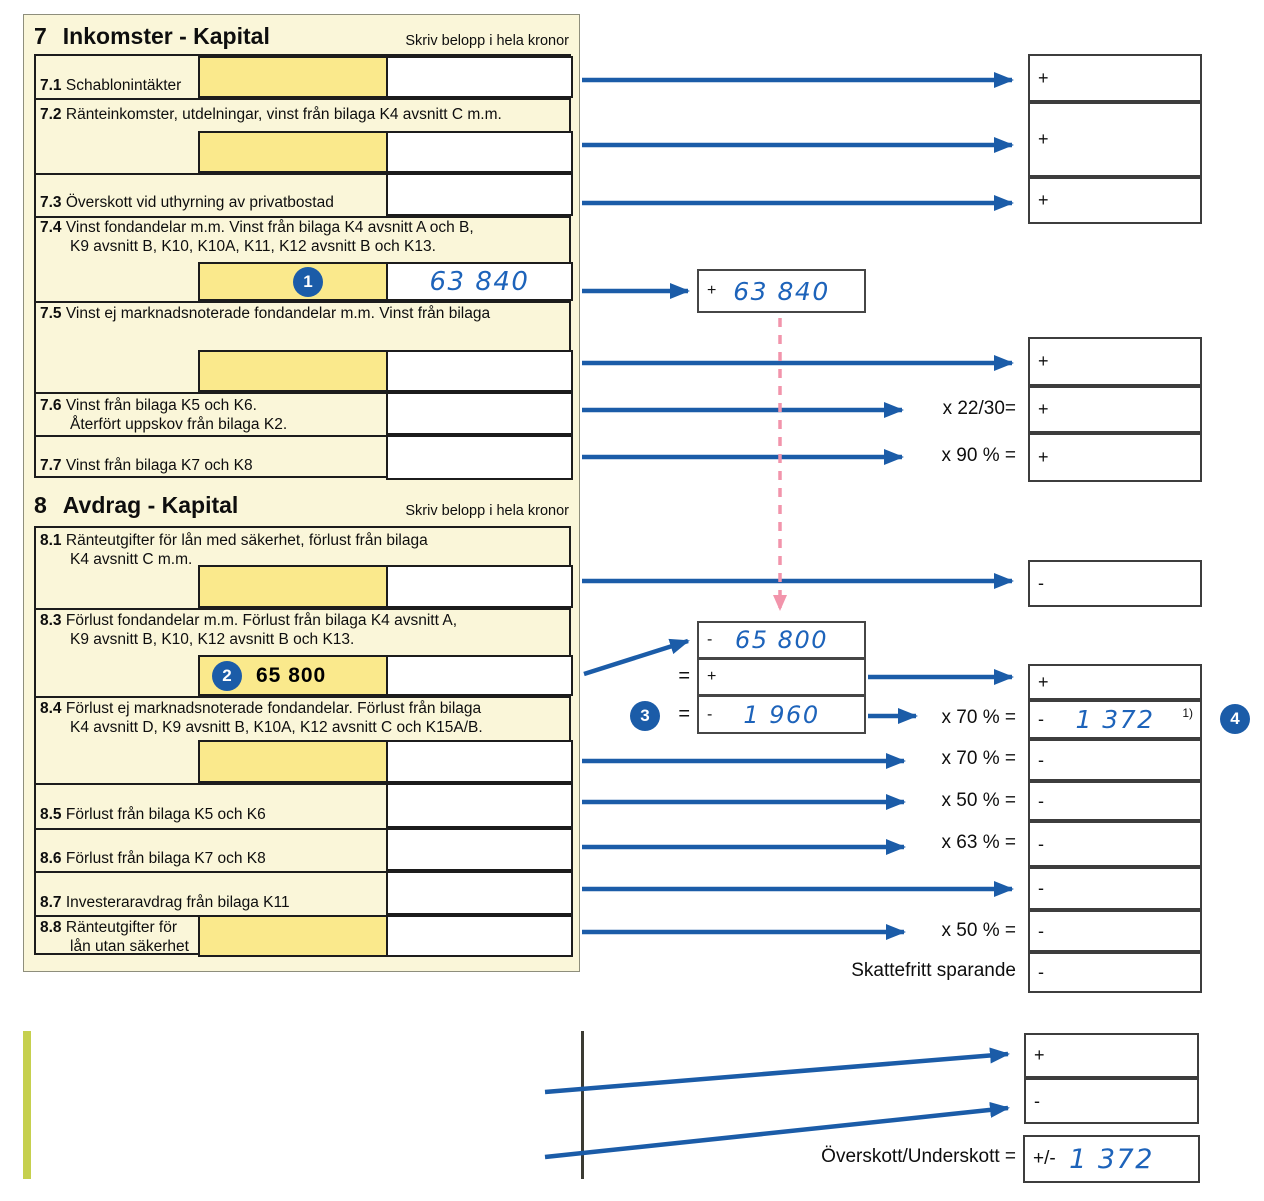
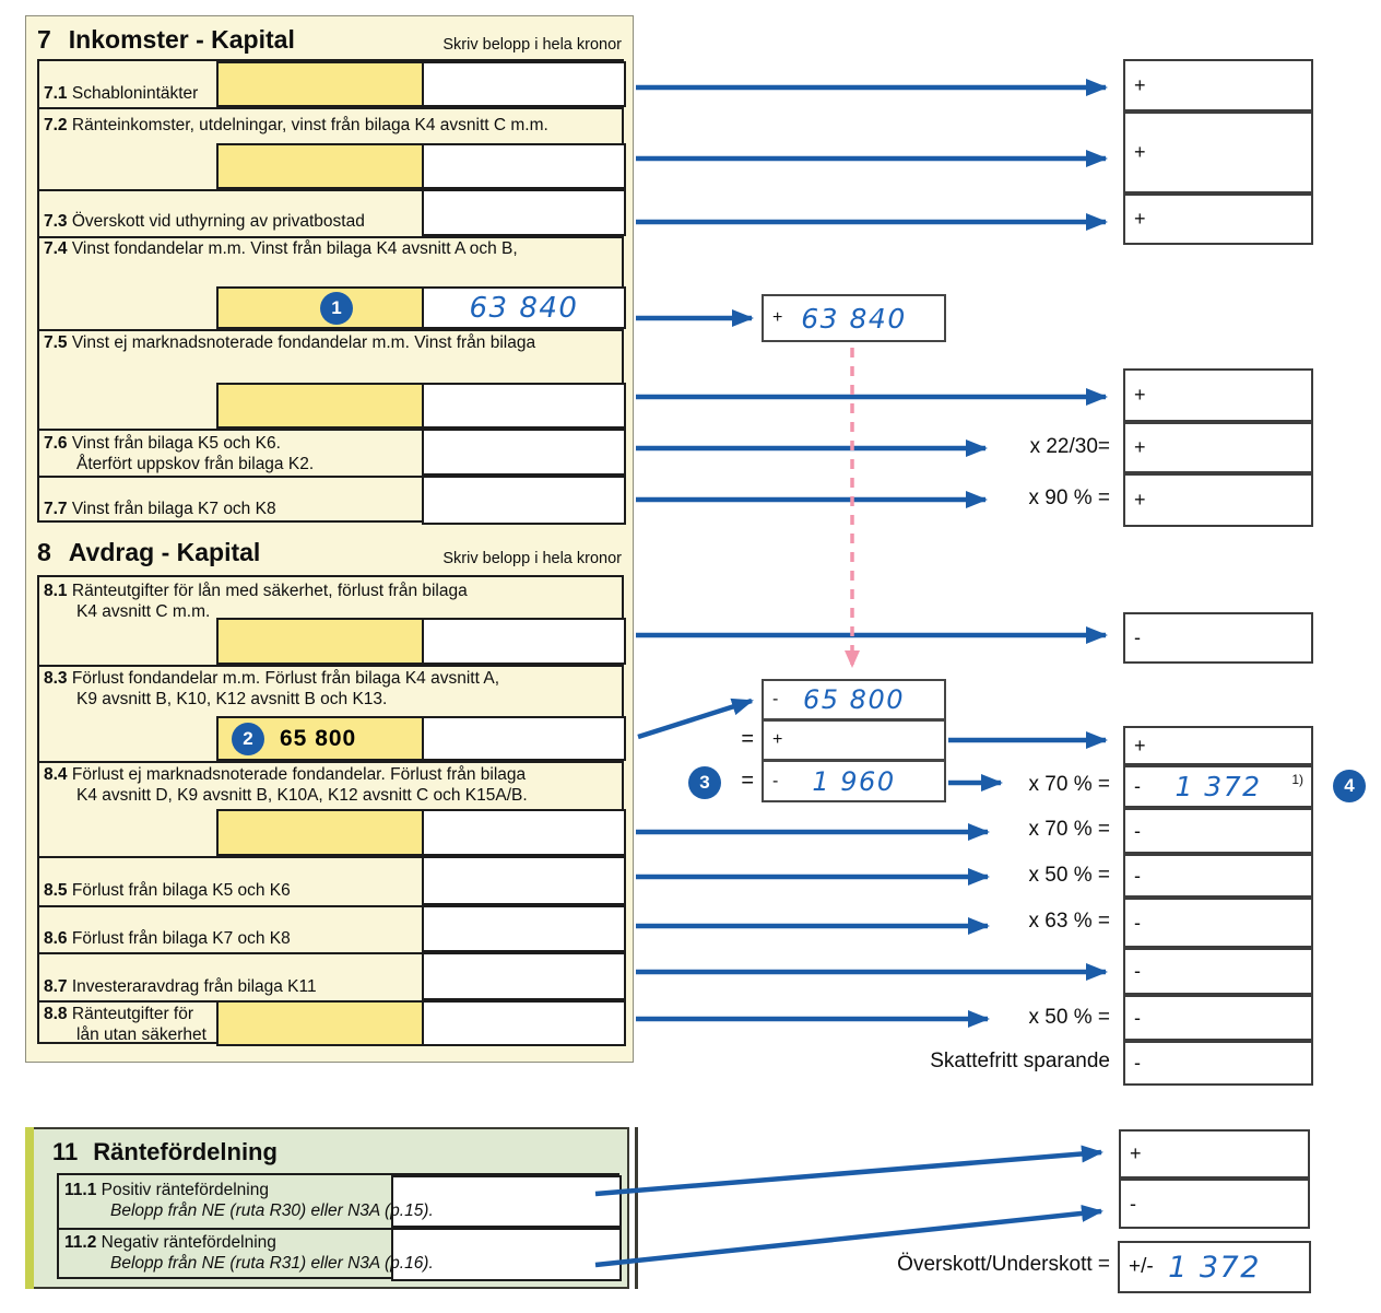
  7 Inkomster - Kapital
  Skriv belopp i hela kronor
  1
  63 840
  7.1 Schablonintäkter
  7.2 Ränteinkomster, utdelningar, vinst från bilaga K4 avsnitt C m.m.
  7.3 Överskott vid uthyrning av privatbostad
  7.4 Vinst fondandelar m.m. Vinst från bilaga K4 avsnitt A och B,
- K9 avsnitt B, K10, K10A, K11, K12 avsnitt B och K13.
  7.5 Vinst ej marknadsnoterade fondandelar m.m. Vinst från bilaga
  7.6 Vinst från bilaga K5 och K6.
  Återfört uppskov från bilaga K2.
  7.7 Vinst från bilaga K7 och K8
  8 Avdrag - Kapital
  Skriv belopp i hela kronor
  2
  65 800
  8.1 Ränteutgifter för lån med säkerhet, förlust från bilaga
  K4 avsnitt C m.m.
  8.3 Förlust fondandelar m.m. Förlust från bilaga K4 avsnitt A,
  K9 avsnitt B, K10, K12 avsnitt B och K13.
  8.4 Förlust ej marknadsnoterade fondandelar. Förlust från bilaga
  K4 avsnitt D, K9 avsnitt B, K10A, K12 avsnitt C och K15A/B.
  8.5 Förlust från bilaga K5 och K6
  8.6 Förlust från bilaga K7 och K8
  8.7 Investeraravdrag från bilaga K11
  8.8 Ränteutgifter för
  lån utan säkerhet
+ 11 Räntefördelning
+ 11.1 Positiv räntefördelning
+ Belopp från NE (ruta R30) eller N3A (p.15).
+ 11.2 Negativ räntefördelning
+ Belopp från NE (ruta R31) eller N3A (p.16).
  +
  +
  +
  +
  63 840
  +
  +
  +
  x 22/30=
  x 90 % =
  -
  -
  65 800
  +
  -
  1 960
  =
  =
  3
  +
  -
  1 372
  1)
  -
  -
  -
  -
  -
  -
  4
  x 70 % =
  x 70 % =
  x 50 % =
  x 63 % =
  x 50 % =
  Skattefritt sparande
  +
  -
  Överskott/Underskott =
  +/-
  1 372
